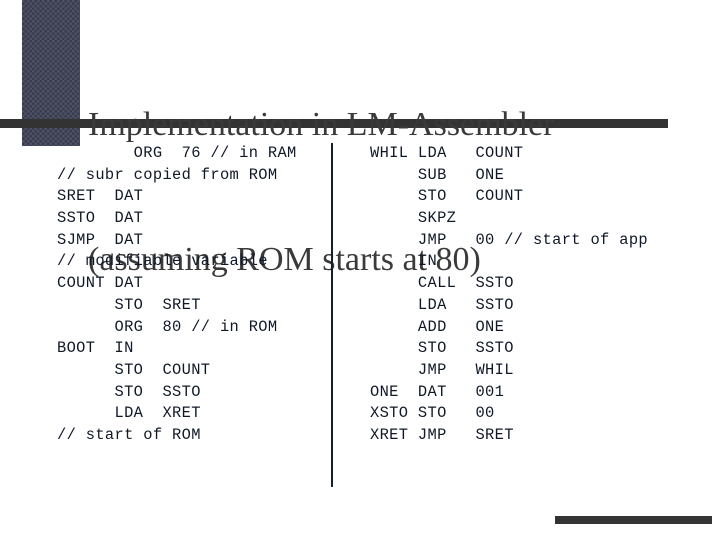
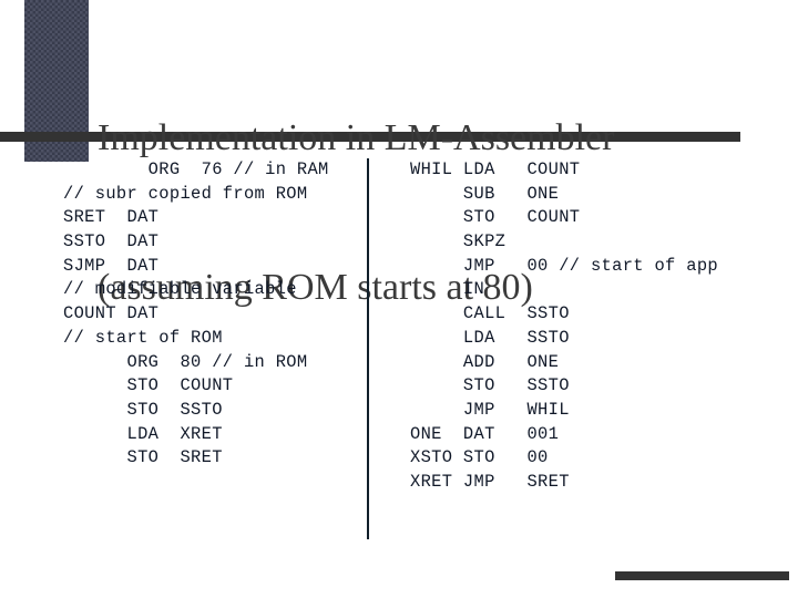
  Implementation in LM-Assembler
  (assuming ROM starts at 80)
  ORG 76 // in RAM
  // subr copied from ROM
  SRET DAT
  SSTO DAT
  SJMP DAT
  // modifiable variable
  COUNT DAT
- STO SRET
+ // start of ROM
  ORG 80 // in ROM
- BOOT IN
  STO COUNT
  STO SSTO
  LDA XRET
- // start of ROM
+ STO SRET
  WHIL LDA COUNT
  SUB ONE
  STO COUNT
  SKPZ
  JMP 00 // start of app
  IN
  CALL SSTO
  LDA SSTO
  ADD ONE
  STO SSTO
  JMP WHIL
  ONE DAT 001
  XSTO STO 00
  XRET JMP SRET
